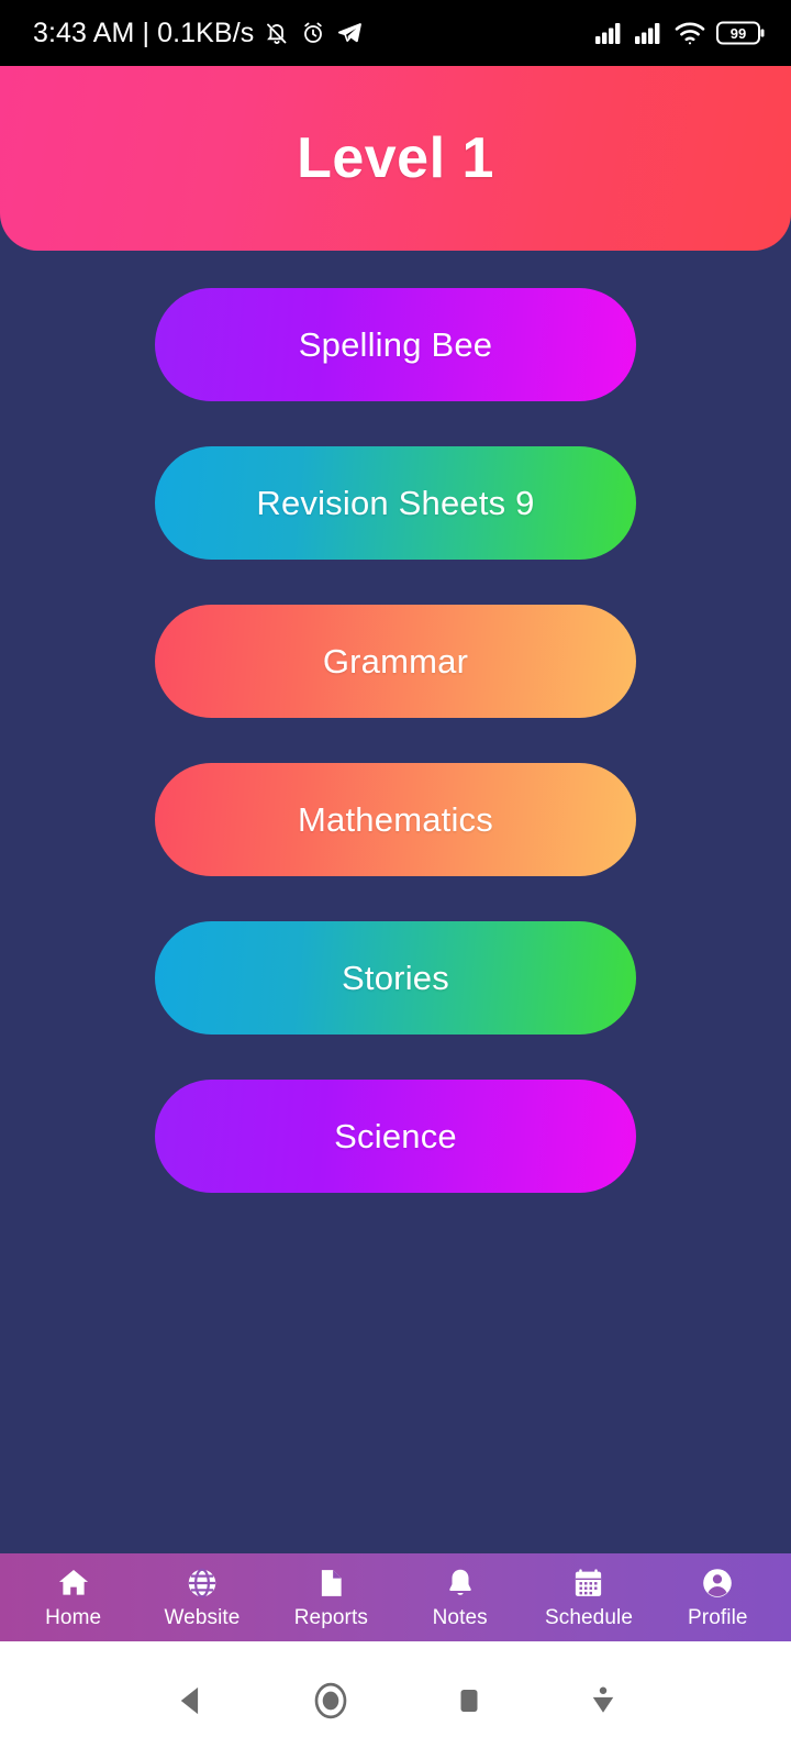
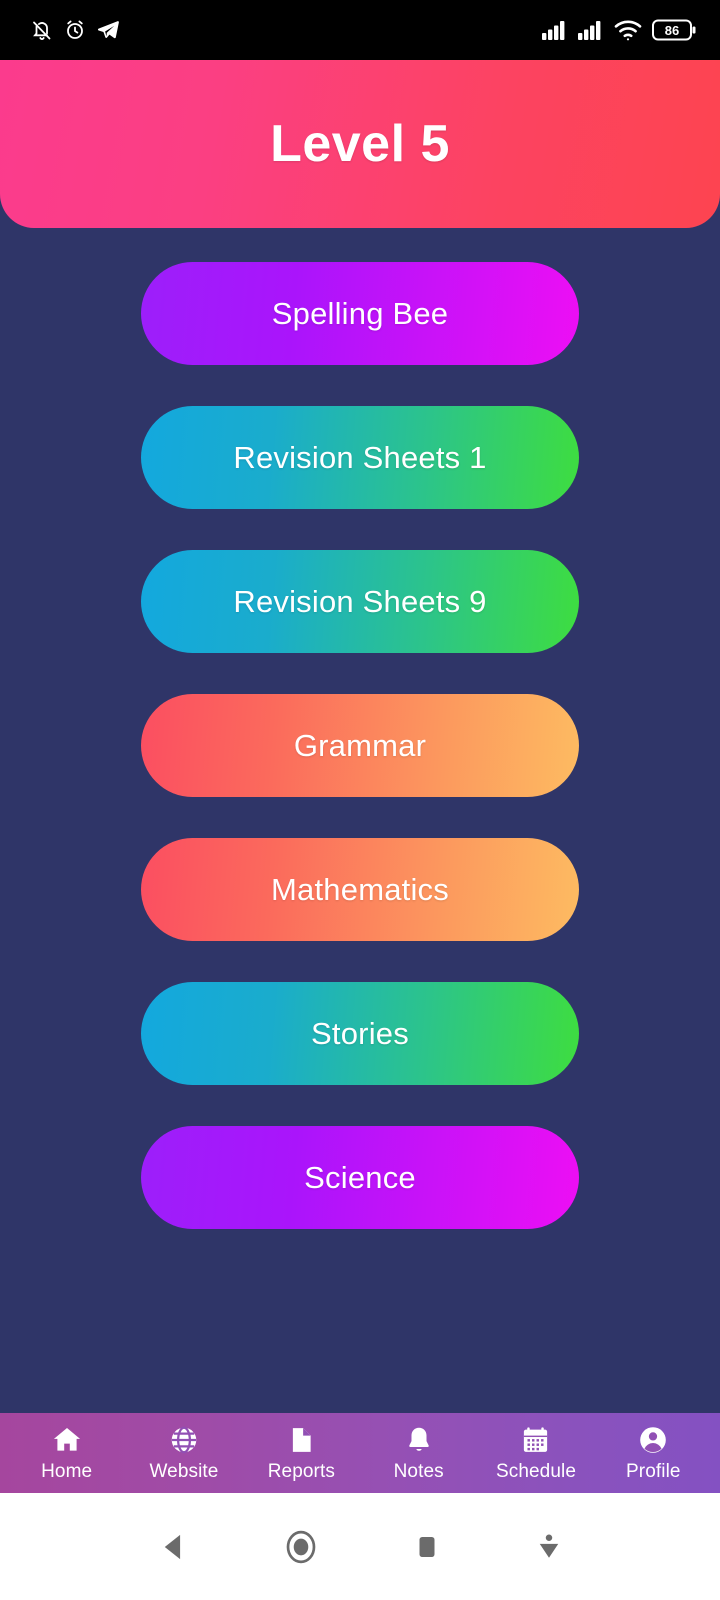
- 3:43 AM | 0.1KB/s
- 99
+ 86
- Level 1
+ Level 5
  Spelling Bee
+ Revision Sheets 1
  Revision Sheets 9
  Grammar
  Mathematics
  Stories
  Science
  Home
  Website
  Reports
  Notes
  Schedule
  Profile
